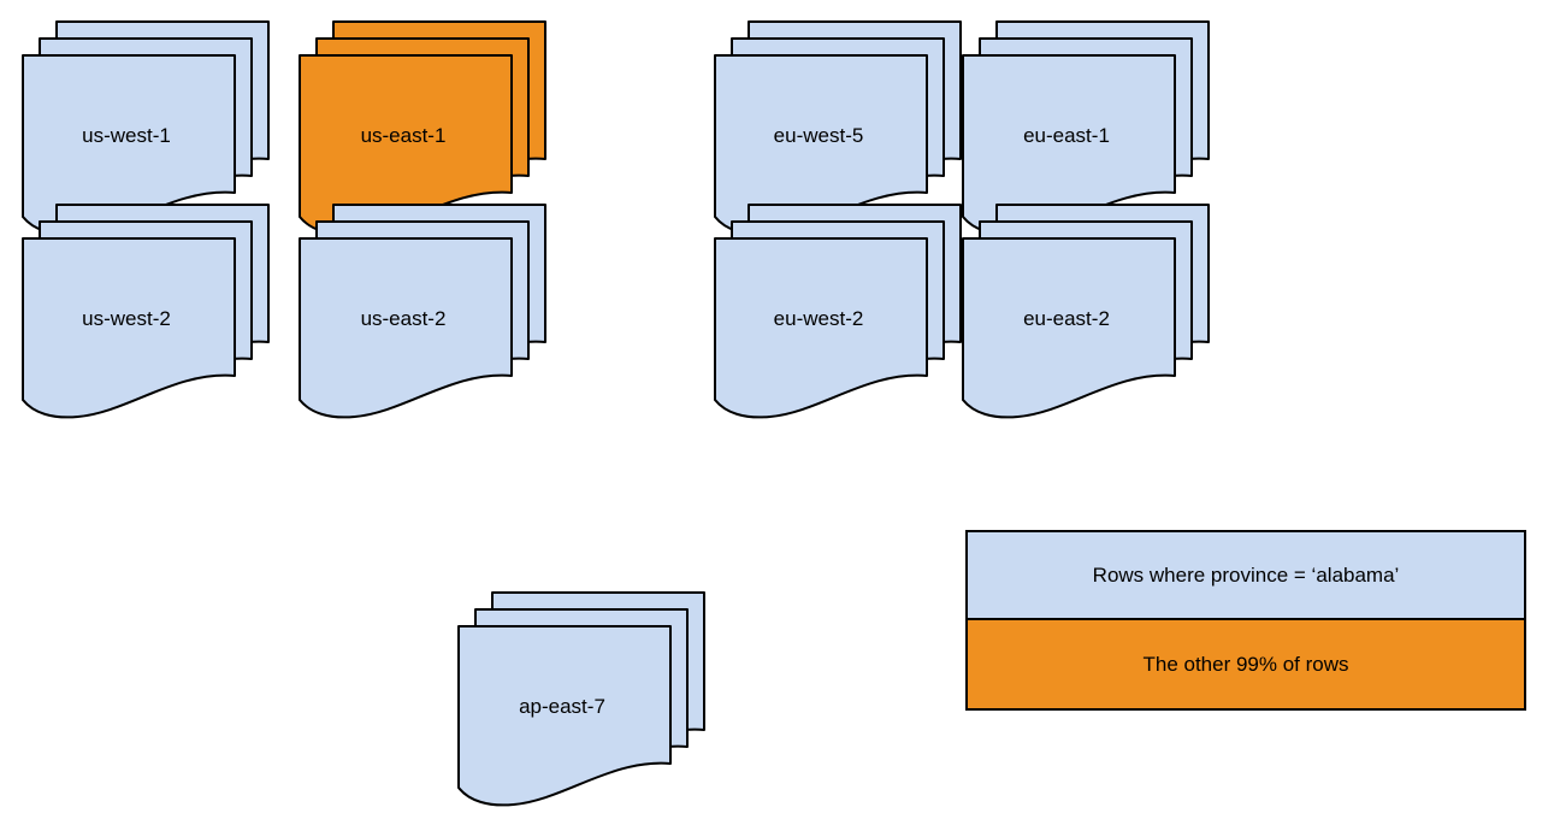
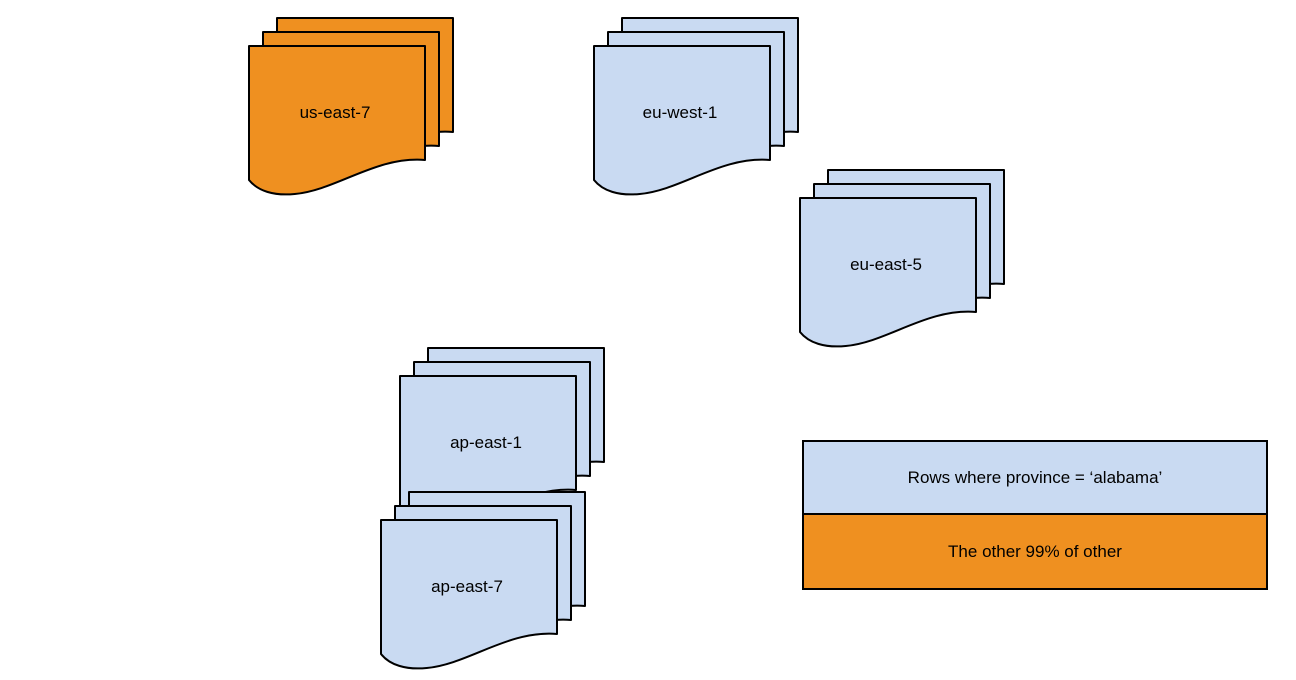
- us-west-1
- us-east-1
+ us-east-7
- eu-west-5
+ eu-west-1
- eu-east-1
- us-west-2
- us-east-2
- eu-west-2
- eu-east-2
+ eu-east-5
+ ap-east-1
  ap-east-7
  Rows where province = ‘alabama’
- The other 99% of rows
+ The other 99% of other
